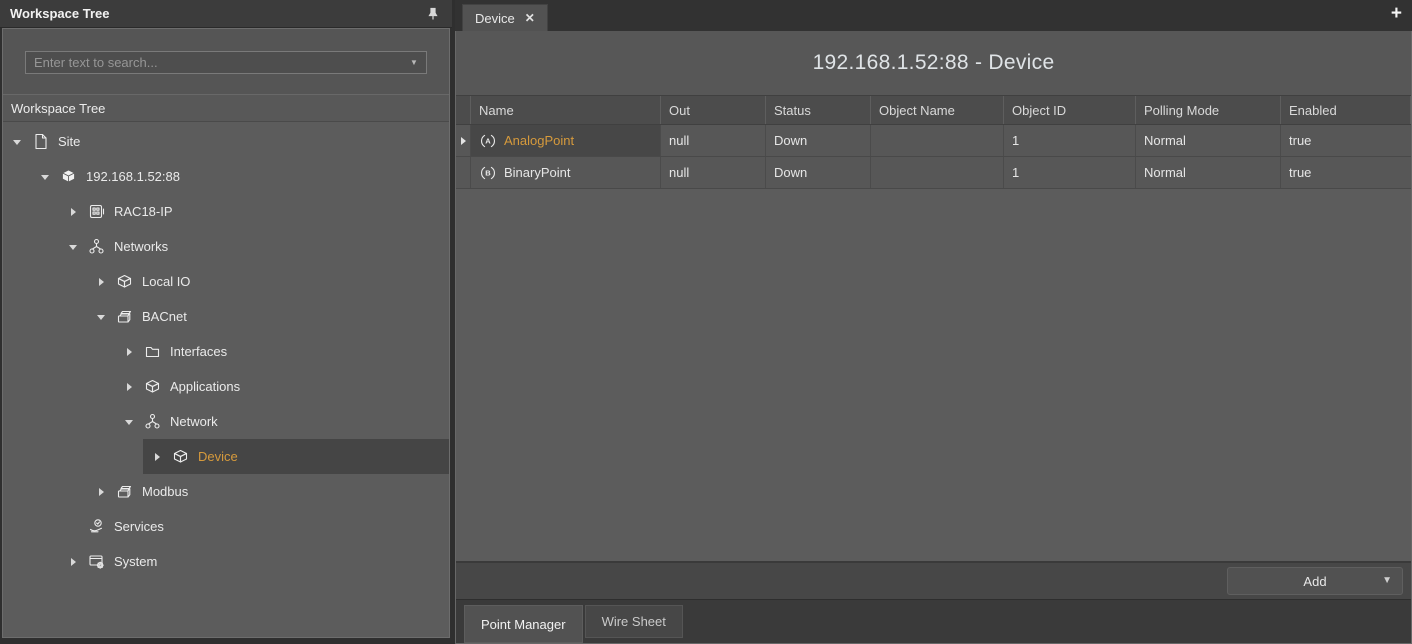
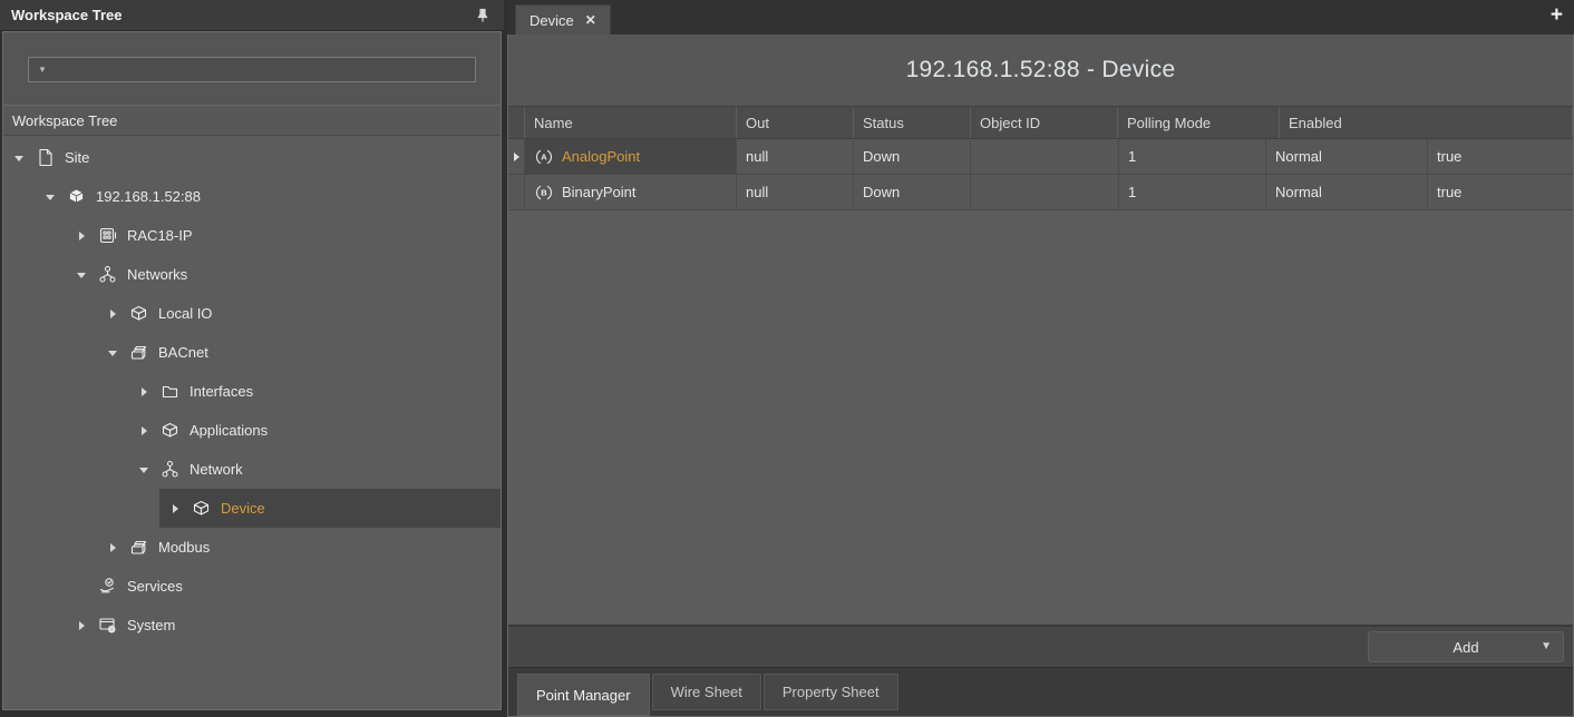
  Workspace Tree
- Enter text to search...
  ▼
  Workspace Tree
  Site
  192.168.1.52:88
  RAC18-IP
  Networks
  Local IO
  BACnet
  Interfaces
  Applications
  Network
  Device
  Modbus
  Services
  System
  Device
  ✕
  +
  192.168.1.52:88 - Device
  Name
  Out
  Status
- Object Name
  Object ID
  Polling Mode
  Enabled
  A
  AnalogPoint
  null
  Down
  1
  Normal
  true
  B
  BinaryPoint
  null
  Down
  1
  Normal
  true
  Add
  ▼
  Point Manager
  Wire Sheet
+ Property Sheet
